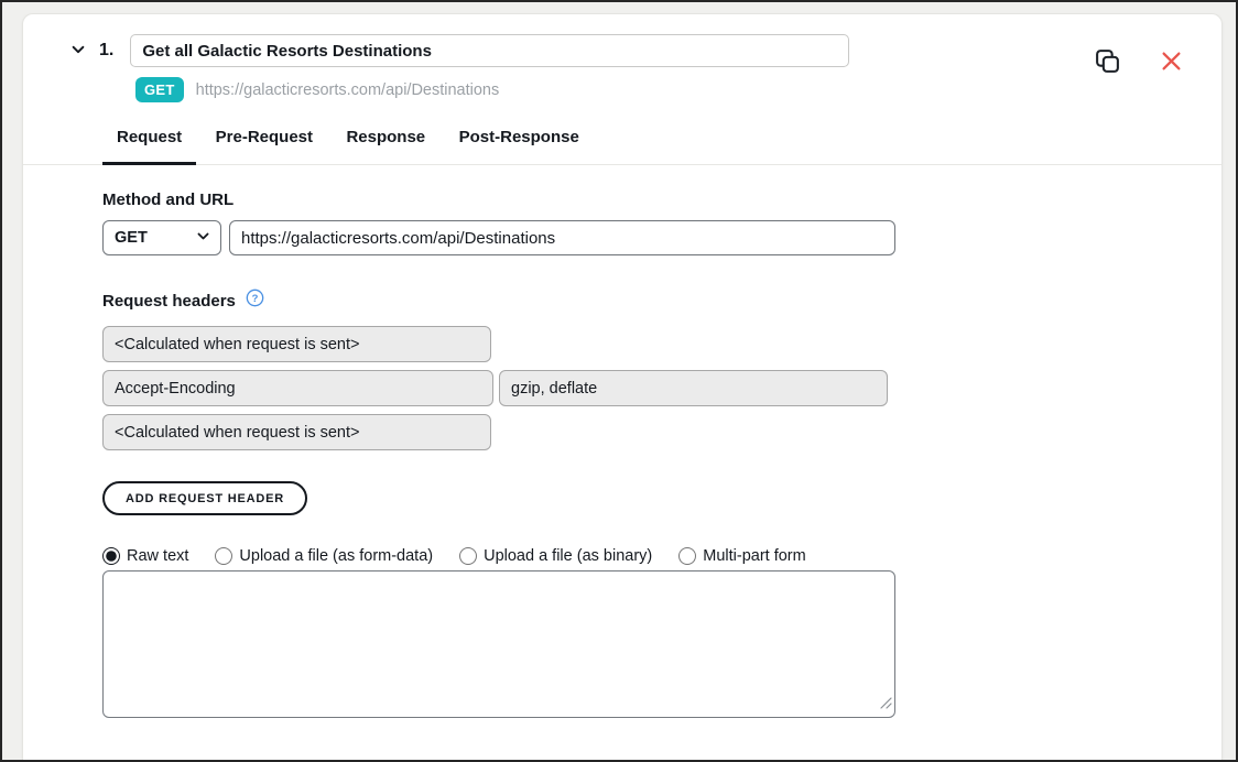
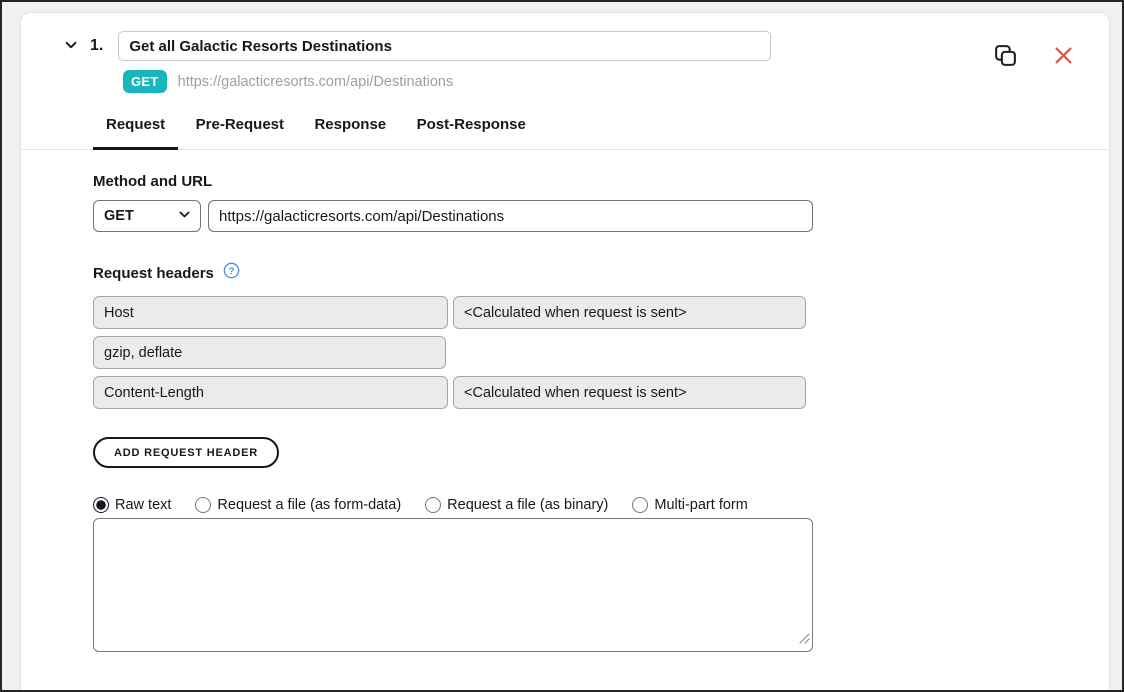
  1.
  Get all Galactic Resorts Destinations
  GET
  https://galacticresorts.com/api/Destinations
  Request Pre-Request Response Post-Response
  Method and URL
  GET
  https://galacticresorts.com/api/Destinations
  Request headers
  ?
+ Host
  <Calculated when request is sent>
- Accept-Encoding
  gzip, deflate
+ Content-Length
  <Calculated when request is sent>
  ADD REQUEST HEADER
  Raw text
- Upload a file (as form-data)
+ Request a file (as form-data)
- Upload a file (as binary)
+ Request a file (as binary)
  Multi-part form
